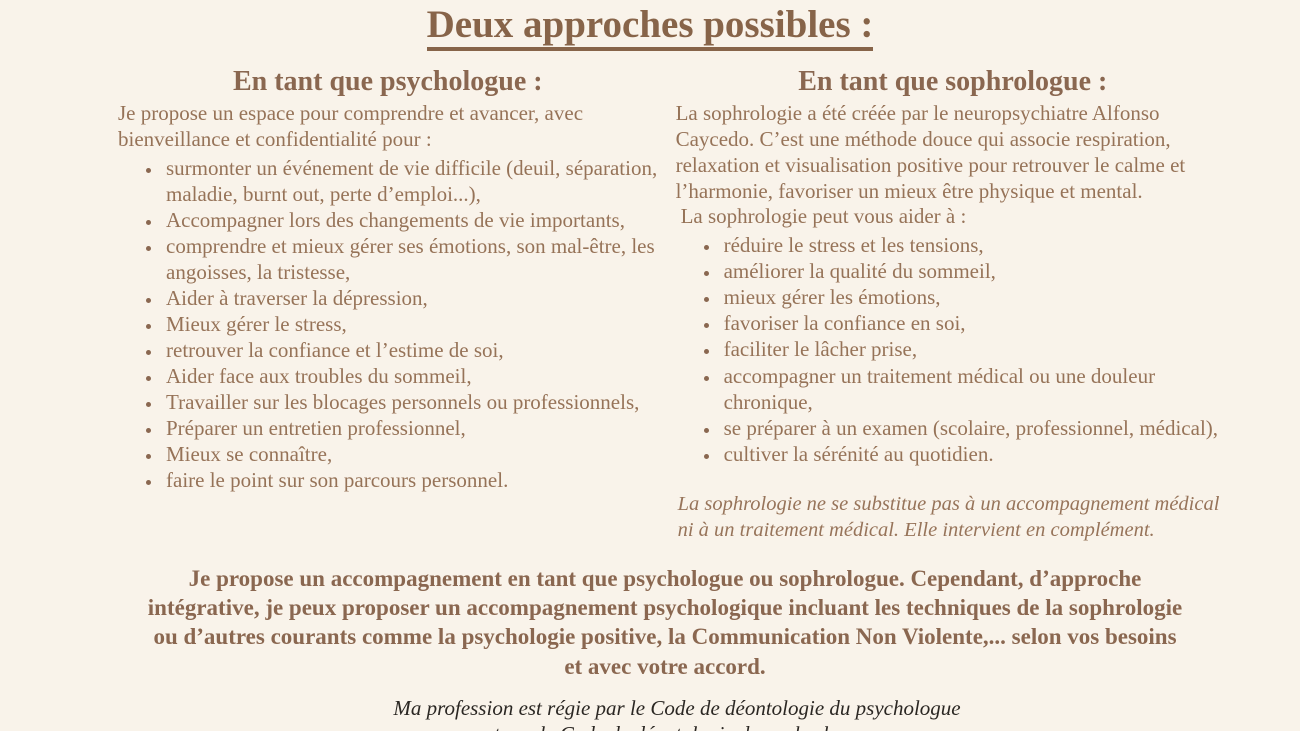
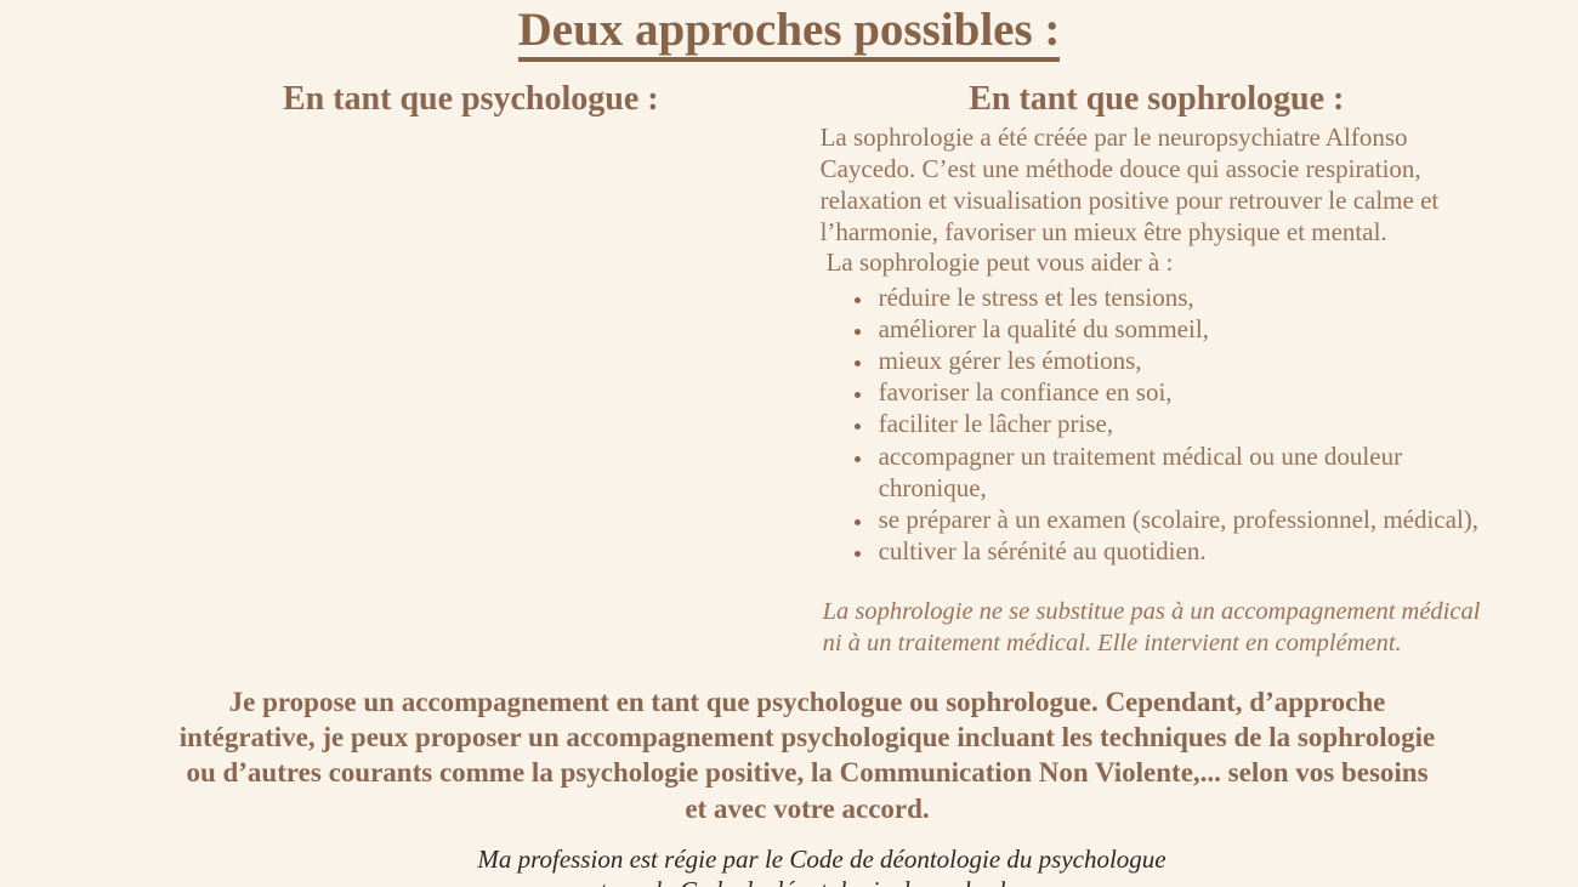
  Deux approches possibles :
  En tant que psychologue :
- Je propose un espace pour comprendre et avancer, avec bienveillance et confidentialité pour :
- surmonter un événement de vie difficile (deuil, séparation, maladie, burnt out, perte d’emploi...),
- Accompagner lors des changements de vie importants,
- comprendre et mieux gérer ses émotions, son mal-être, les angoisses, la tristesse,
- Aider à traverser la dépression,
- Mieux gérer le stress,
- retrouver la confiance et l’estime de soi,
- Aider face aux troubles du sommeil,
- Travailler sur les blocages personnels ou professionnels,
- Préparer un entretien professionnel,
- Mieux se connaître,
- faire le point sur son parcours personnel.
  En tant que sophrologue :
  La sophrologie a été créée par le neuropsychiatre Alfonso Caycedo. C’est une méthode douce qui associe respiration, relaxation et visualisation positive pour retrouver le calme et l’harmonie, favoriser un mieux être physique et mental.
  La sophrologie peut vous aider à :
  réduire le stress et les tensions,
  améliorer la qualité du sommeil,
  mieux gérer les émotions,
  favoriser la confiance en soi,
  faciliter le lâcher prise,
  accompagner un traitement médical ou une douleur chronique,
  se préparer à un examen (scolaire, professionnel, médical),
  cultiver la sérénité au quotidien.
  La sophrologie ne se substitue pas à un accompagnement médical ni à un traitement médical. Elle intervient en complément.
  Je propose un accompagnement en tant que psychologue ou sophrologue. Cependant, d’approche intégrative, je peux proposer un accompagnement psychologique incluant les techniques de la sophrologie ou d’autres courants comme la psychologie positive, la Communication Non Violente,... selon vos besoins et avec votre accord.
  Ma profession est régie par le Code de déontologie du psychologue
